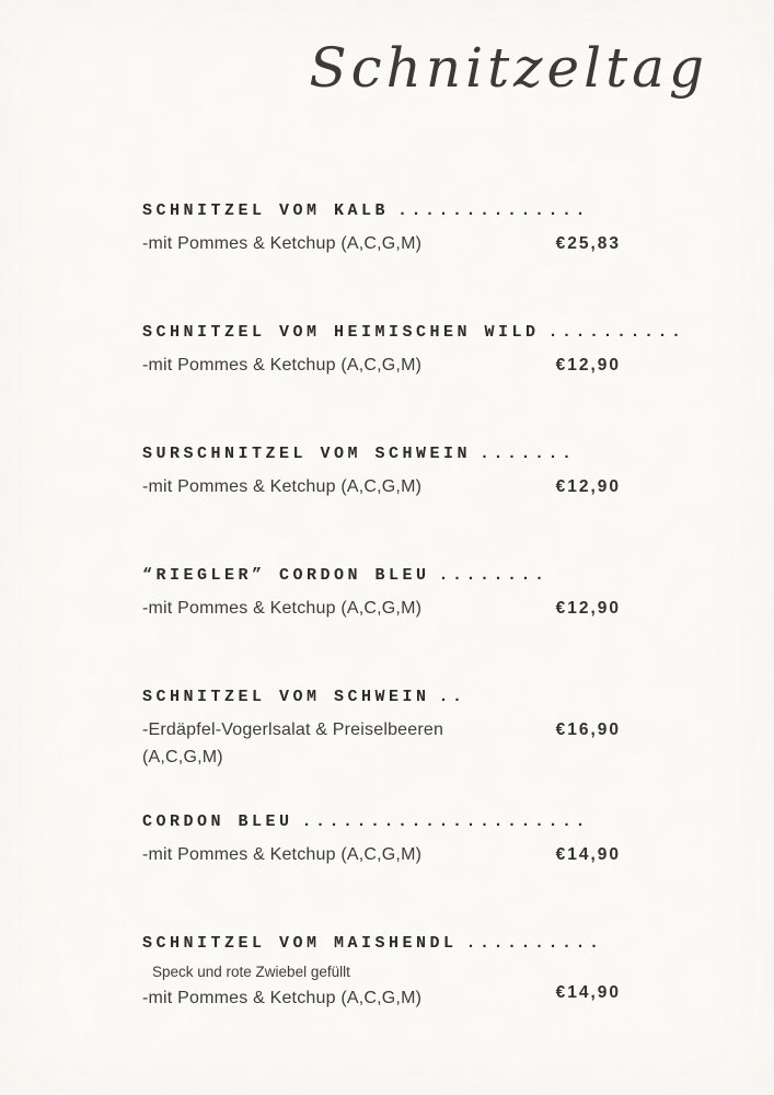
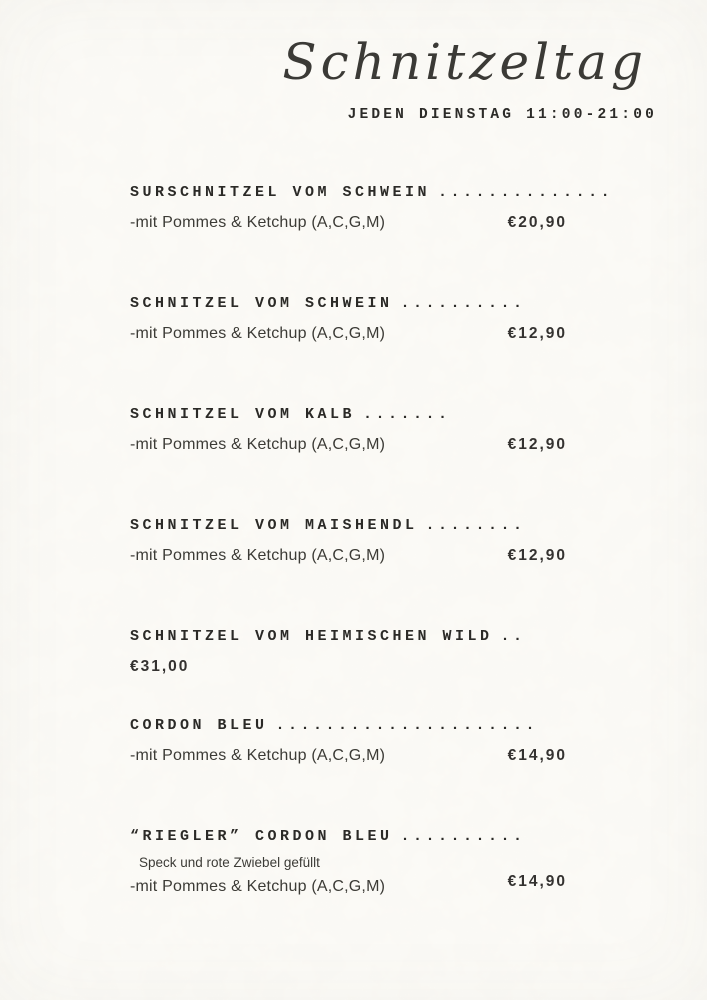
  Schnitzeltag
+ JEDEN DIENSTAG 11:00-21:00
- SCHNITZEL VOM KALB ..............
+ SURSCHNITZEL VOM SCHWEIN ..............
  -mit Pommes & Ketchup (A,C,G,M)
- €25,83
+ €20,90
- SCHNITZEL VOM HEIMISCHEN WILD ..........
+ SCHNITZEL VOM SCHWEIN ..........
  -mit Pommes & Ketchup (A,C,G,M)
  €12,90
- SURSCHNITZEL VOM SCHWEIN .......
+ SCHNITZEL VOM KALB .......
  -mit Pommes & Ketchup (A,C,G,M)
  €12,90
- “RIEGLER” CORDON BLEU ........
+ SCHNITZEL VOM MAISHENDL ........
  -mit Pommes & Ketchup (A,C,G,M)
  €12,90
- SCHNITZEL VOM SCHWEIN ..
+ SCHNITZEL VOM HEIMISCHEN WILD ..
- -Erdäpfel-Vogerlsalat & Preiselbeeren
- (A,C,G,M)
- €16,90
+ €31,00
  CORDON BLEU .....................
  -mit Pommes & Ketchup (A,C,G,M)
  €14,90
- SCHNITZEL VOM MAISHENDL ..........
+ “RIEGLER” CORDON BLEU ..........
  Speck und rote Zwiebel gefüllt
  -mit Pommes & Ketchup (A,C,G,M)
  €14,90
